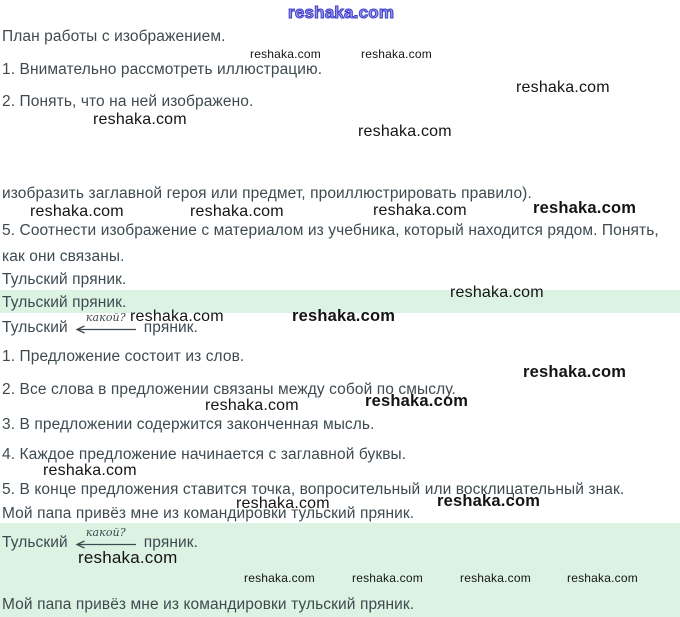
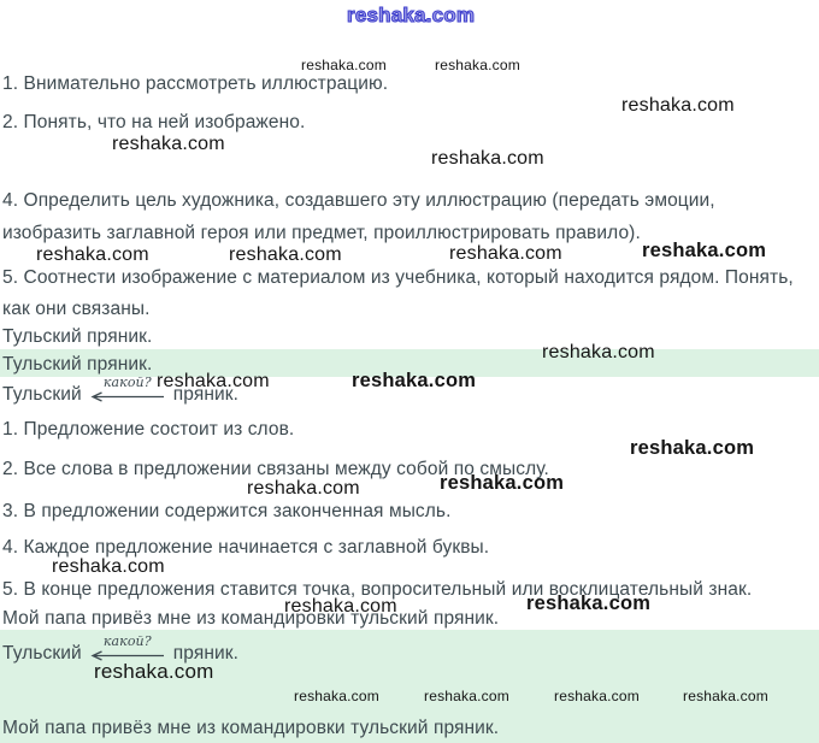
  reshaka.com
- План работы с изображением.
  1. Внимательно рассмотреть иллюстрацию.
  2. Понять, что на ней изображено.
+ 4. Определить цель художника, создавшего эту иллюстрацию (передать эмоции,
  изобразить заглавной героя или предмет, проиллюстрировать правило).
  5. Соотнести изображение с материалом из учебника, который находится рядом. Понять,
  как они связаны.
  Тульский пряник.
  Тульский пряник.
  Тульский
  какой?
  пряник.
  1. Предложение состоит из слов.
  2. Все слова в предложении связаны между собой по смыслу.
  3. В предложении содержится законченная мысль.
  4. Каждое предложение начинается с заглавной буквы.
  5. В конце предложения ставится точка, вопросительный или восклицательный знак.
  Мой папа привёз мне из командировки тульский пряник.
  Тульский
  какой?
  пряник.
  Мой папа привёз мне из командировки тульский пряник.
  reshaka.com
  reshaka.com
  reshaka.com
  reshaka.com
  reshaka.com
  reshaka.com
  reshaka.com
  reshaka.com
  reshaka.com
  reshaka.com
  reshaka.com
  reshaka.com
  reshaka.com
  reshaka.com
  reshaka.com
  reshaka.com
  reshaka.com
  reshaka.com
  reshaka.com
  reshaka.com
  reshaka.com
  reshaka.com
  reshaka.com
